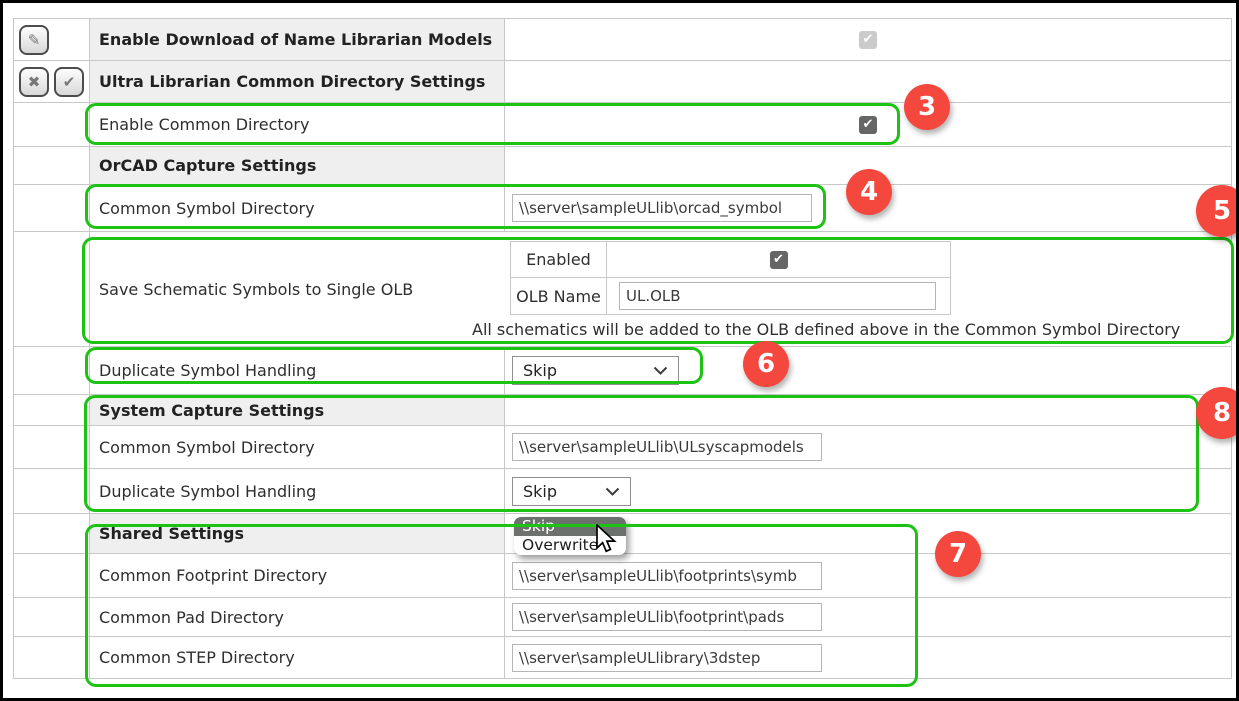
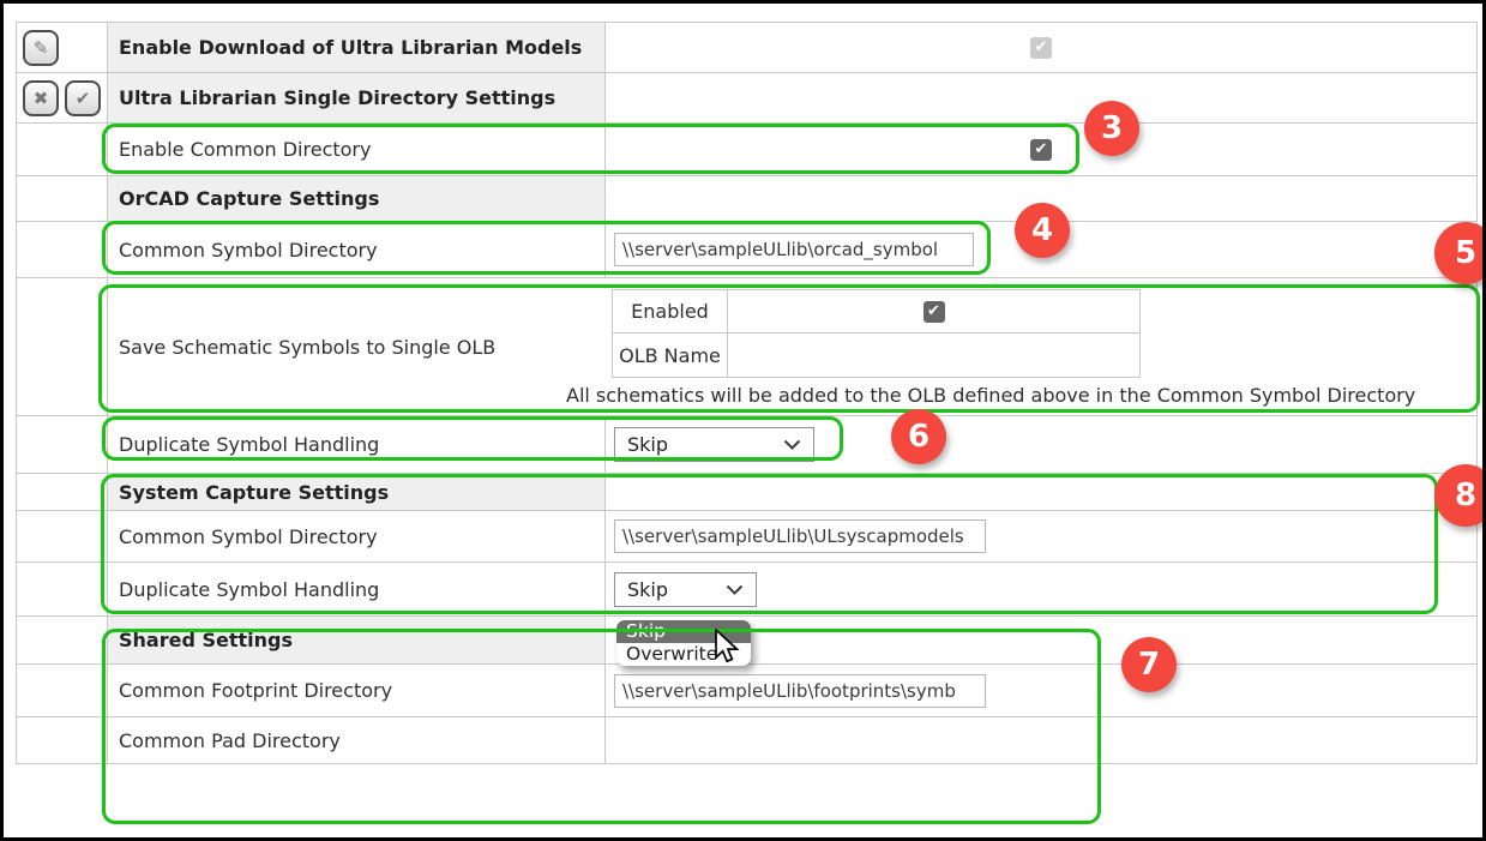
  ✎
- Enable Download of Name Librarian Models
+ Enable Download of Ultra Librarian Models
  ✔
  ✖
  ✔
- Ultra Librarian Common Directory Settings
+ Ultra Librarian Single Directory Settings
  Enable Common Directory
  ✔
  OrCAD Capture Settings
  Common Symbol Directory
  \\server\sampleULlib\orcad_symbol
  Save Schematic Symbols to Single OLB
  Enabled
  ✔
  OLB Name
- UL.OLB
  All schematics will be added to the OLB defined above in the Common Symbol Directory
  Duplicate Symbol Handling
  Skip
  System Capture Settings
  Common Symbol Directory
  \\server\sampleULlib\ULsyscapmodels
  Duplicate Symbol Handling
  Skip
  Shared Settings
  Common Footprint Directory
  \\server\sampleULlib\footprints\symb
  Common Pad Directory
- \\server\sampleULlib\footprint\pads
- Common STEP Directory
- \\server\sampleULlibrary\3dstep
  Skip
  Overwrite
  3
  4
  5
  6
  7
  8
